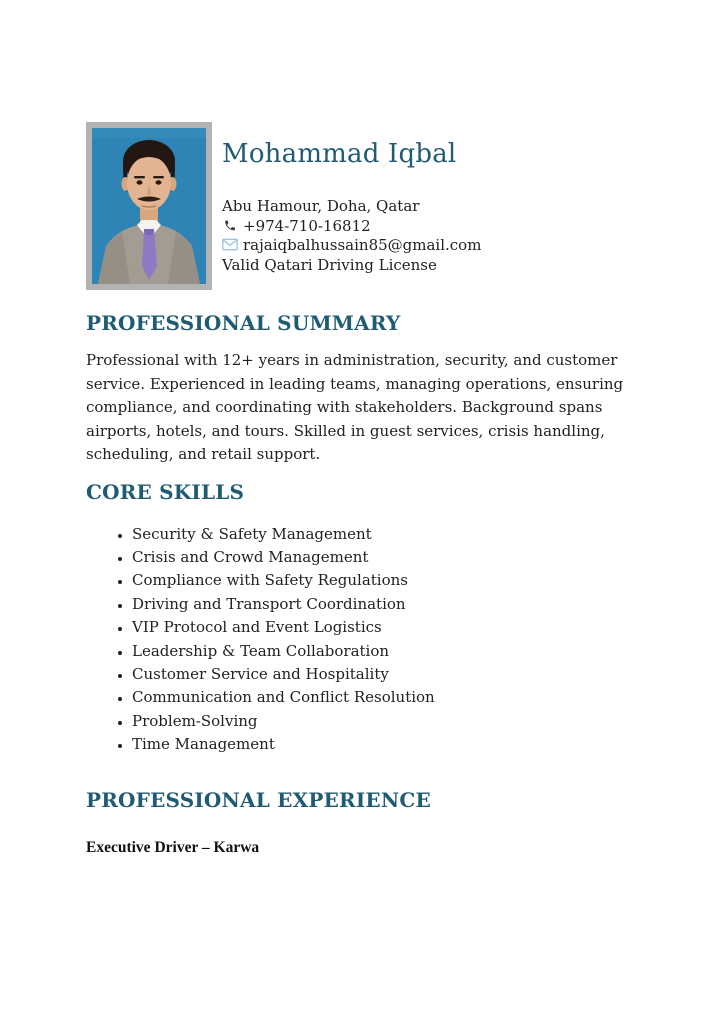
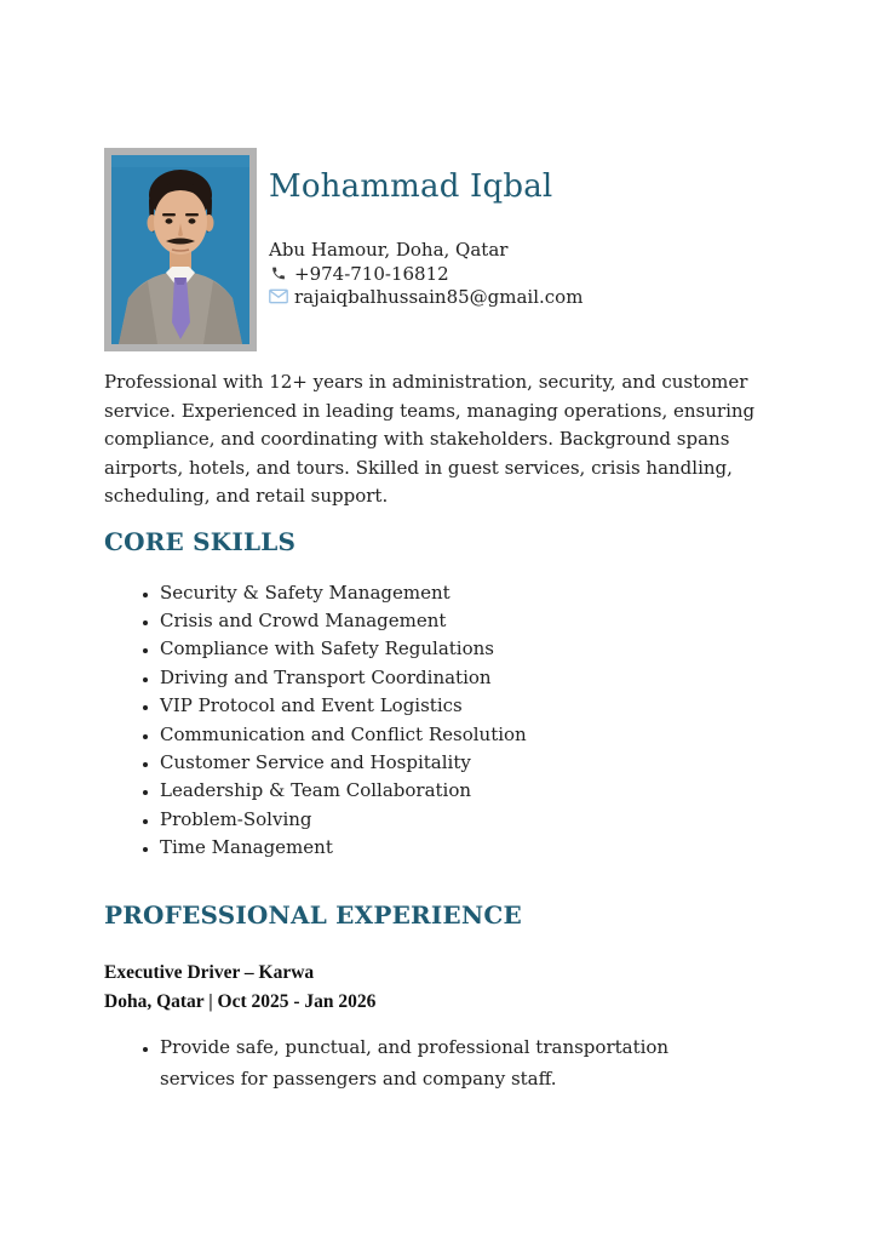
  Mohammad Iqbal
  Abu Hamour, Doha, Qatar
  +974-710-16812
  rajaiqbalhussain85@gmail.com
- Valid Qatari Driving License
- PROFESSIONAL SUMMARY
  Professional with 12+ years in administration, security, and customer service. Experienced in leading teams, managing operations, ensuring compliance, and coordinating with stakeholders. Background spans airports, hotels, and tours. Skilled in guest services, crisis handling, scheduling, and retail support.
  CORE SKILLS
  Security & Safety Management
  Crisis and Crowd Management
  Compliance with Safety Regulations
  Driving and Transport Coordination
  VIP Protocol and Event Logistics
- Leadership & Team Collaboration
+ Communication and Conflict Resolution
  Customer Service and Hospitality
- Communication and Conflict Resolution
+ Leadership & Team Collaboration
  Problem-Solving
  Time Management
  PROFESSIONAL EXPERIENCE
  Executive Driver – Karwa
+ Doha, Qatar | Oct 2025 - Jan 2026
+ Provide safe, punctual, and professional transportation services for passengers and company staff.
